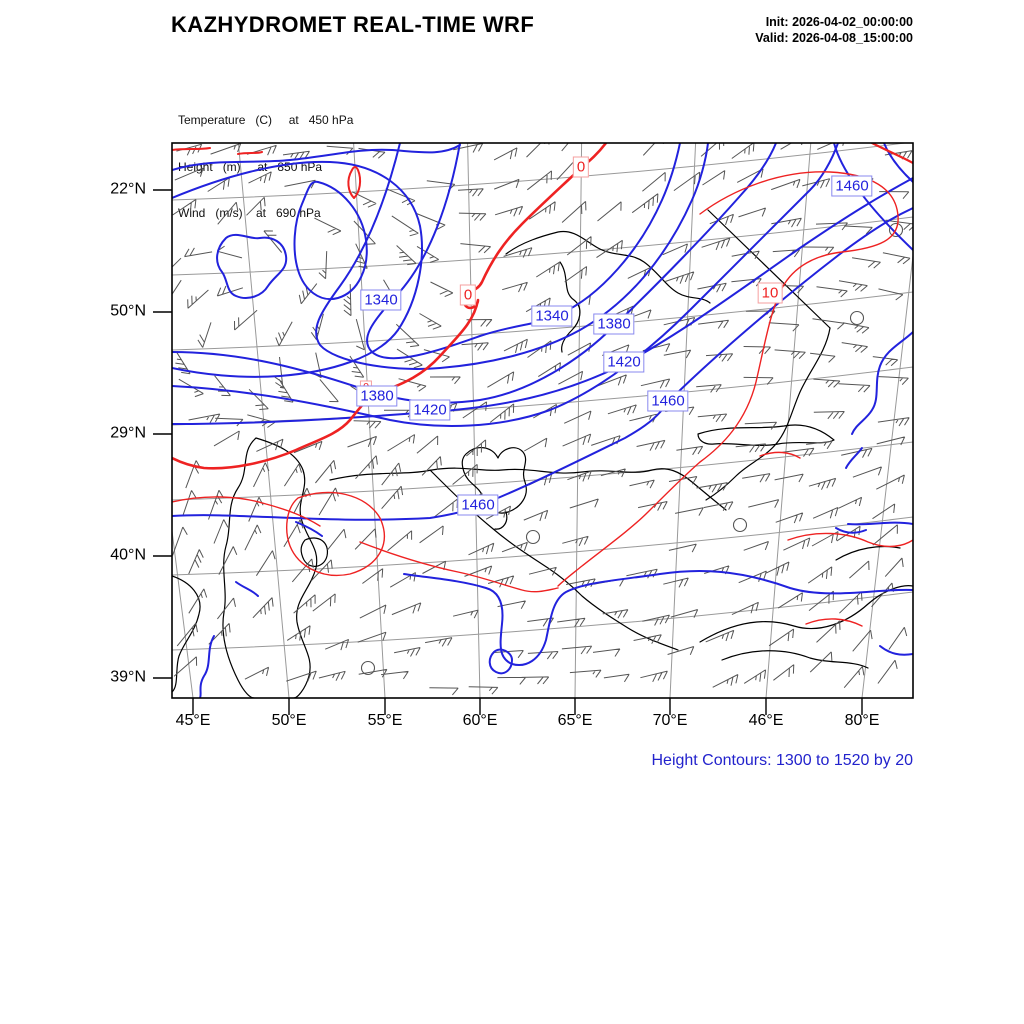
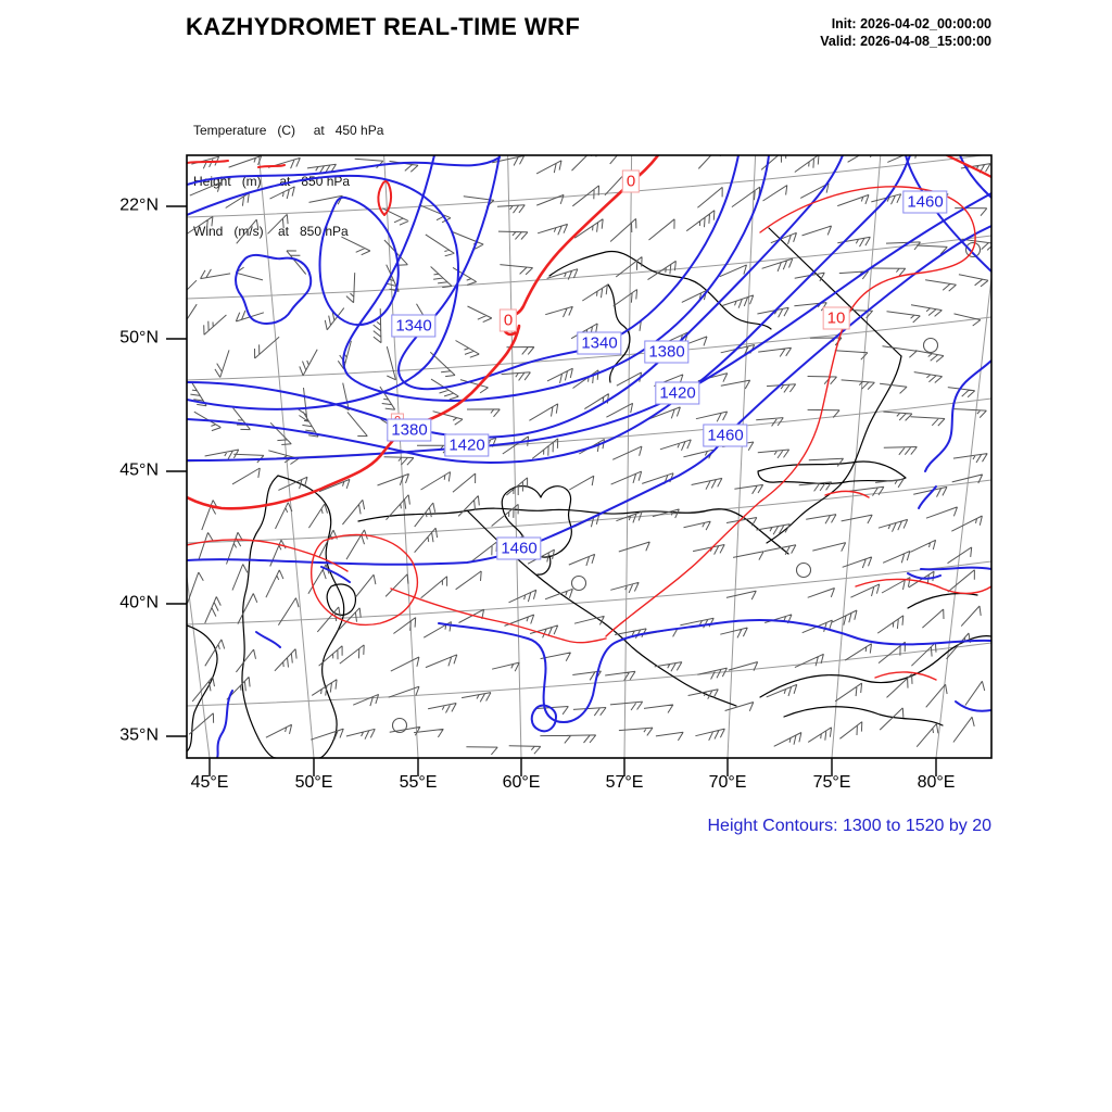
  KAZHYDROMET REAL-TIME WRF
  Init: 2026-04-02_00:00:00
  Valid: 2026-04-08_15:00:00
  Temperature (C) at 450 hPa
  ight (m) at 850 hPa
- Wind (m/s) at 690 hPa
+ Wind (m/s) at 850 hPa
  22°N
  50°N
- 29°N
+ 45°N
  40°N
- 39°N
+ 35°N
  45°E
  50°E
  55°E
  60°E
- 65°E
+ 57°E
  70°E
- 46°E
+ 75°E
  80°E
  1340
  1340
  1380
  1420
  1460
  1380
  1420
  1460
  1460
  0
  0
  10
  Height Contours: 1300 to 1520 by 20
